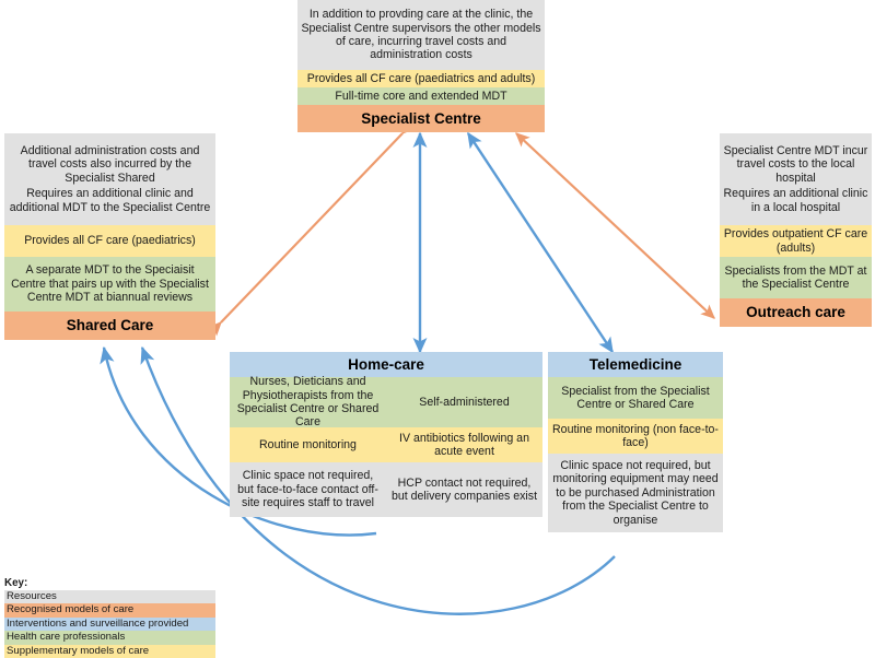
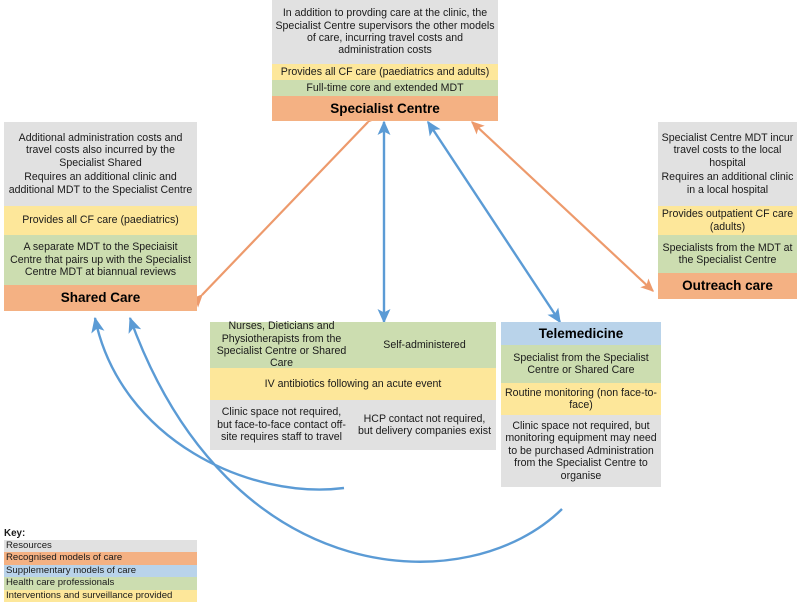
  In addition to provding care at the clinic, the Specialist Centre supervisors the other models of care, incurring travel costs and administration costs
  Provides all CF care (paediatrics and adults)
  Full-time core and extended MDT
  Specialist Centre
  Additional administration costs and travel costs also incurred by the Specialist Shared
  Requires an additional clinic and additional MDT to the Specialist Centre
  Provides all CF care (paediatrics)
  A separate MDT to the Speciaisit Centre that pairs up with the Specialist Centre MDT at biannual reviews
  Shared Care
  Specialist Centre MDT incur travel costs to the local hospital
  Requires an additional clinic in a local hospital
  Provides outpatient CF care (adults)
  Specialists from the MDT at the Specialist Centre
  Outreach care
- Home-care
  Nurses, Dieticians and Physiotherapists from the Specialist Centre or Shared Care
  Self-administered
- Routine monitoring
  IV antibiotics following an acute event
  Clinic space not required, but face-to-face contact off-site requires staff to travel
  HCP contact not required, but delivery companies exist
  Telemedicine
  Specialist from the Specialist Centre or Shared Care
  Routine monitoring (non face-to-face)
  Clinic space not required, but monitoring equipment may need to be purchased Administration from the Specialist Centre to organise
  Key:
  Resources
  Recognised models of care
- Interventions and surveillance provided
+ Supplementary models of care
  Health care professionals
- Supplementary models of care
+ Interventions and surveillance provided
